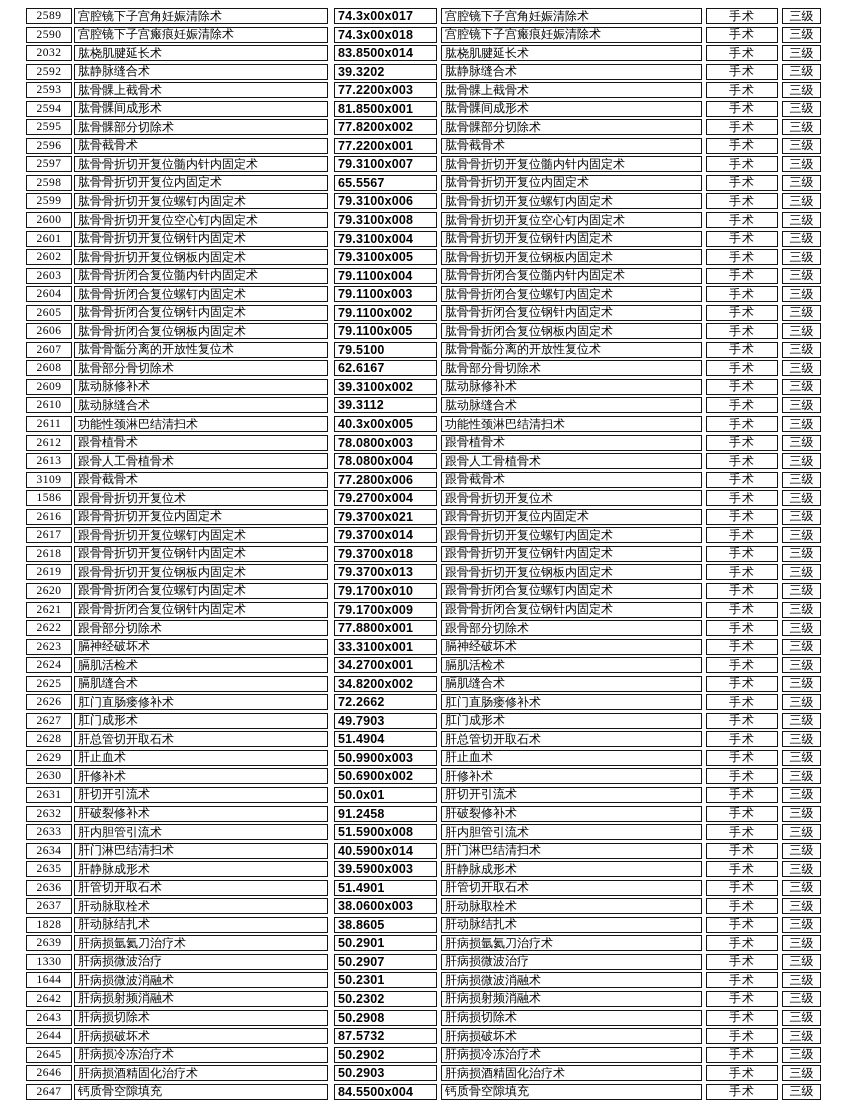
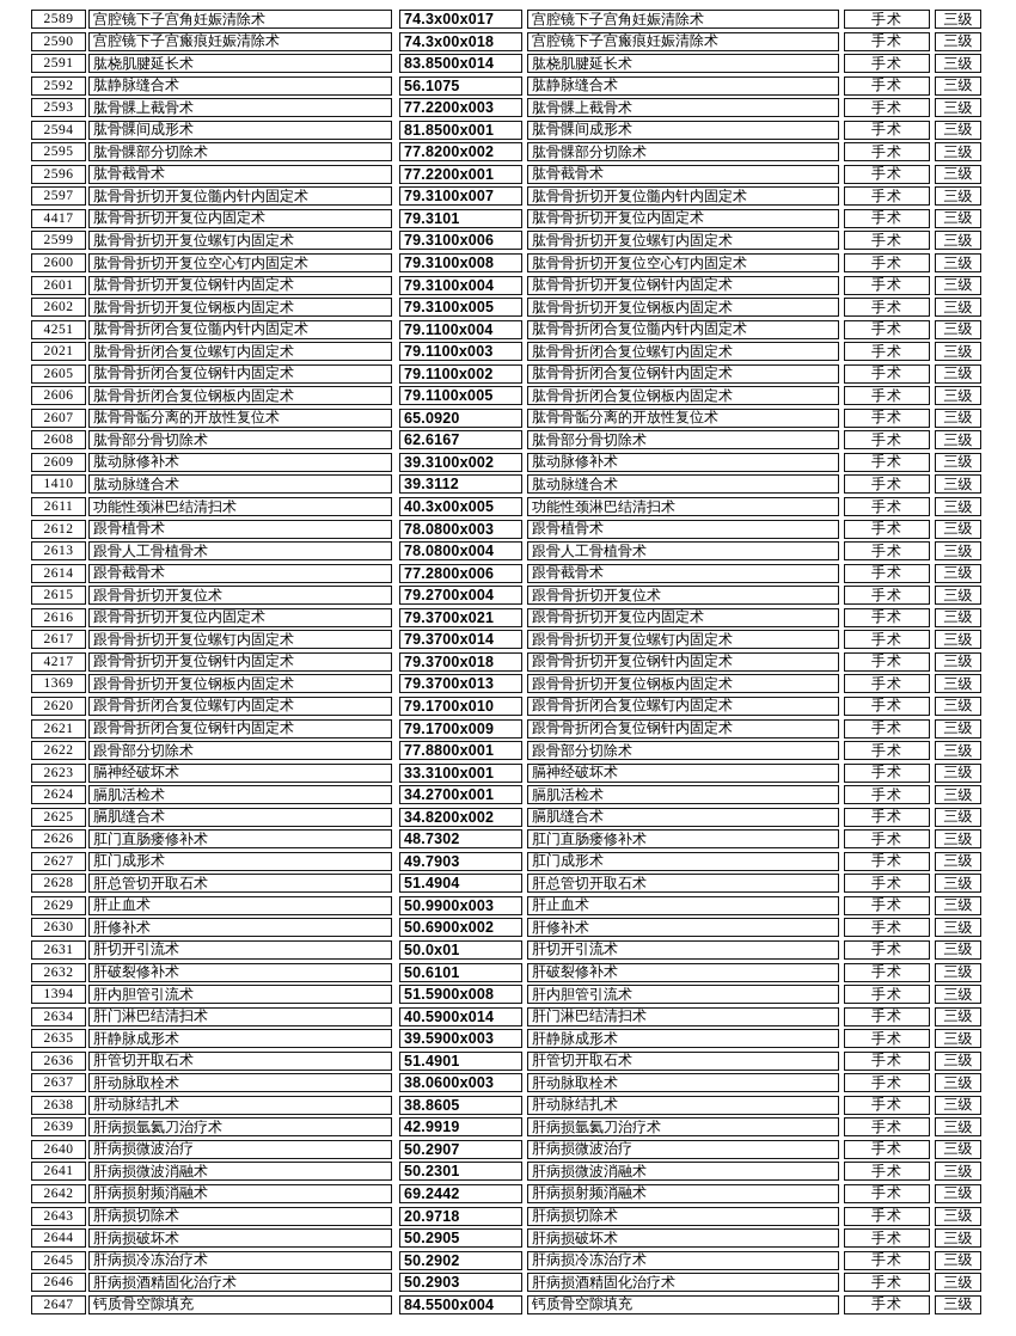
  2589
  宫腔镜下子宫角妊娠清除术
  74.3x00x017
  宫腔镜下子宫角妊娠清除术
  手术
  三级
  2590
  宫腔镜下子宫瘢痕妊娠清除术
  74.3x00x018
  宫腔镜下子宫瘢痕妊娠清除术
  手术
  三级
- 2032
+ 2591
  肱桡肌腱延长术
  83.8500x014
  肱桡肌腱延长术
  手术
  三级
  2592
  肱静脉缝合术
- 39.3202
+ 56.1075
  肱静脉缝合术
  手术
  三级
  2593
  肱骨髁上截骨术
  77.2200x003
  肱骨髁上截骨术
  手术
  三级
  2594
  肱骨髁间成形术
  81.8500x001
  肱骨髁间成形术
  手术
  三级
  2595
  肱骨髁部分切除术
  77.8200x002
  肱骨髁部分切除术
  手术
  三级
  2596
  肱骨截骨术
  77.2200x001
  肱骨截骨术
  手术
  三级
  2597
  肱骨骨折切开复位髓内针内固定术
  79.3100x007
  肱骨骨折切开复位髓内针内固定术
  手术
  三级
- 2598
+ 4417
  肱骨骨折切开复位内固定术
- 65.5567
+ 79.3101
  肱骨骨折切开复位内固定术
  手术
  三级
  2599
  肱骨骨折切开复位螺钉内固定术
  79.3100x006
  肱骨骨折切开复位螺钉内固定术
  手术
  三级
  2600
  肱骨骨折切开复位空心钉内固定术
  79.3100x008
  肱骨骨折切开复位空心钉内固定术
  手术
  三级
  2601
  肱骨骨折切开复位钢针内固定术
  79.3100x004
  肱骨骨折切开复位钢针内固定术
  手术
  三级
  2602
  肱骨骨折切开复位钢板内固定术
  79.3100x005
  肱骨骨折切开复位钢板内固定术
  手术
  三级
- 2603
+ 4251
  肱骨骨折闭合复位髓内针内固定术
  79.1100x004
  肱骨骨折闭合复位髓内针内固定术
  手术
  三级
- 2604
+ 2021
  肱骨骨折闭合复位螺钉内固定术
  79.1100x003
  肱骨骨折闭合复位螺钉内固定术
  手术
  三级
  2605
  肱骨骨折闭合复位钢针内固定术
  79.1100x002
  肱骨骨折闭合复位钢针内固定术
  手术
  三级
  2606
  肱骨骨折闭合复位钢板内固定术
  79.1100x005
  肱骨骨折闭合复位钢板内固定术
  手术
  三级
  2607
  肱骨骨骺分离的开放性复位术
- 79.5100
+ 65.0920
  肱骨骨骺分离的开放性复位术
  手术
  三级
  2608
  肱骨部分骨切除术
  62.6167
  肱骨部分骨切除术
  手术
  三级
  2609
  肱动脉修补术
  39.3100x002
  肱动脉修补术
  手术
  三级
- 2610
+ 1410
  肱动脉缝合术
  39.3112
  肱动脉缝合术
  手术
  三级
  2611
  功能性颈淋巴结清扫术
  40.3x00x005
  功能性颈淋巴结清扫术
  手术
  三级
  2612
  跟骨植骨术
  78.0800x003
  跟骨植骨术
  手术
  三级
  2613
  跟骨人工骨植骨术
  78.0800x004
  跟骨人工骨植骨术
  手术
  三级
- 3109
+ 2614
  跟骨截骨术
  77.2800x006
  跟骨截骨术
  手术
  三级
- 1586
+ 2615
  跟骨骨折切开复位术
  79.2700x004
  跟骨骨折切开复位术
  手术
  三级
  2616
  跟骨骨折切开复位内固定术
  79.3700x021
  跟骨骨折切开复位内固定术
  手术
  三级
  2617
  跟骨骨折切开复位螺钉内固定术
  79.3700x014
  跟骨骨折切开复位螺钉内固定术
  手术
  三级
- 2618
+ 4217
  跟骨骨折切开复位钢针内固定术
  79.3700x018
  跟骨骨折切开复位钢针内固定术
  手术
  三级
- 2619
+ 1369
  跟骨骨折切开复位钢板内固定术
  79.3700x013
  跟骨骨折切开复位钢板内固定术
  手术
  三级
  2620
  跟骨骨折闭合复位螺钉内固定术
  79.1700x010
  跟骨骨折闭合复位螺钉内固定术
  手术
  三级
  2621
  跟骨骨折闭合复位钢针内固定术
  79.1700x009
  跟骨骨折闭合复位钢针内固定术
  手术
  三级
  2622
  跟骨部分切除术
  77.8800x001
  跟骨部分切除术
  手术
  三级
  2623
  膈神经破坏术
  33.3100x001
  膈神经破坏术
  手术
  三级
  2624
  膈肌活检术
  34.2700x001
  膈肌活检术
  手术
  三级
  2625
  膈肌缝合术
  34.8200x002
  膈肌缝合术
  手术
  三级
  2626
  肛门直肠瘘修补术
- 72.2662
+ 48.7302
  肛门直肠瘘修补术
  手术
  三级
  2627
  肛门成形术
  49.7903
  肛门成形术
  手术
  三级
  2628
  肝总管切开取石术
  51.4904
  肝总管切开取石术
  手术
  三级
  2629
  肝止血术
  50.9900x003
  肝止血术
  手术
  三级
  2630
  肝修补术
  50.6900x002
  肝修补术
  手术
  三级
  2631
  肝切开引流术
  50.0x01
  肝切开引流术
  手术
  三级
  2632
  肝破裂修补术
- 91.2458
+ 50.6101
  肝破裂修补术
  手术
  三级
- 2633
+ 1394
  肝内胆管引流术
  51.5900x008
  肝内胆管引流术
  手术
  三级
  2634
  肝门淋巴结清扫术
  40.5900x014
  肝门淋巴结清扫术
  手术
  三级
  2635
  肝静脉成形术
  39.5900x003
  肝静脉成形术
  手术
  三级
  2636
  肝管切开取石术
  51.4901
  肝管切开取石术
  手术
  三级
  2637
  肝动脉取栓术
  38.0600x003
  肝动脉取栓术
  手术
  三级
- 1828
+ 2638
  肝动脉结扎术
  38.8605
  肝动脉结扎术
  手术
  三级
  2639
  肝病损氩氦刀治疗术
- 50.2901
+ 42.9919
  肝病损氩氦刀治疗术
  手术
  三级
- 1330
+ 2640
  肝病损微波治疗
  50.2907
  肝病损微波治疗
  手术
  三级
- 1644
+ 2641
  肝病损微波消融术
  50.2301
  肝病损微波消融术
  手术
  三级
  2642
  肝病损射频消融术
- 50.2302
+ 69.2442
  肝病损射频消融术
  手术
  三级
  2643
  肝病损切除术
- 50.2908
+ 20.9718
  肝病损切除术
  手术
  三级
  2644
  肝病损破坏术
- 87.5732
+ 50.2905
  肝病损破坏术
  手术
  三级
  2645
  肝病损冷冻治疗术
  50.2902
  肝病损冷冻治疗术
  手术
  三级
  2646
  肝病损酒精固化治疗术
  50.2903
  肝病损酒精固化治疗术
  手术
  三级
  2647
  钙质骨空隙填充
  84.5500x004
  钙质骨空隙填充
  手术
  三级
